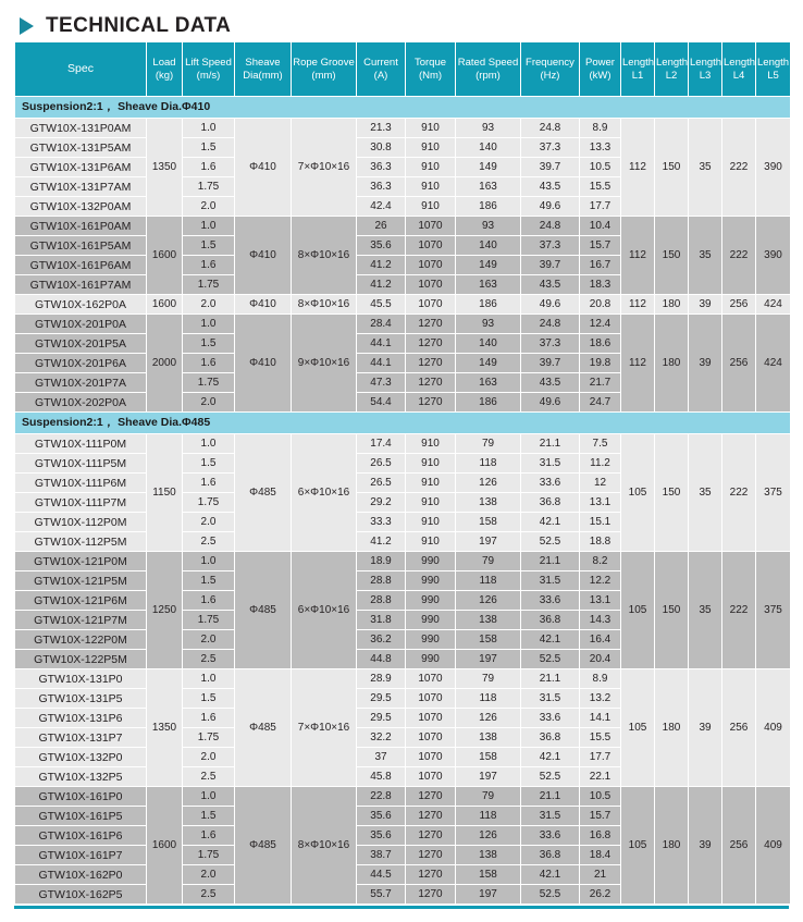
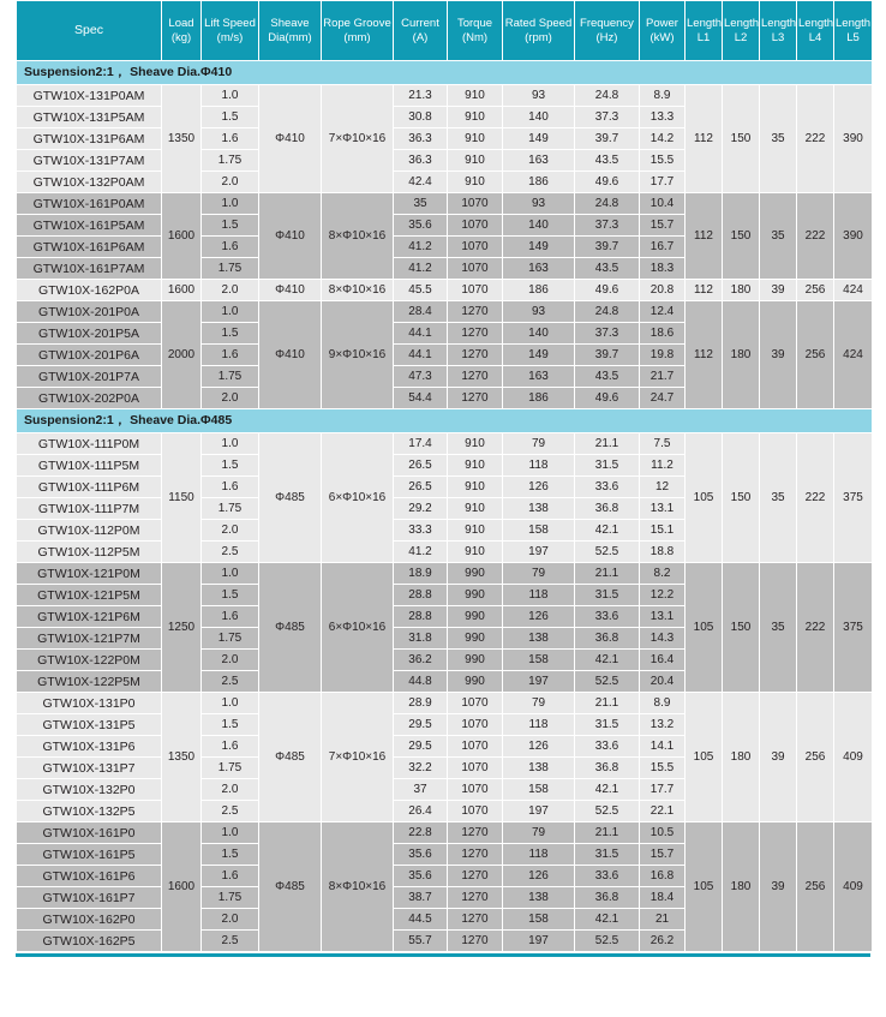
- TECHNICAL DATA
  Spec	Load(kg)	Lift Speed(m/s)	SheaveDia(mm)	Rope Groove(mm)	Current(A)	Torque(Nm)	Rated Speed(rpm)	Frequency(Hz)	Power(kW)	LengthL1	LengthL2	LengthL3	LengthL4	LengthL5
  Suspension2:1， Sheave Dia.Φ410
  GTW10X-131P0AM	1350	1.0	Φ410	7×Φ10×16	21.3	910	93	24.8	8.9	112	150	35	222	390
  GTW10X-131P5AM	1.5	30.8	910	140	37.3	13.3
- GTW10X-131P6AM	1.6	36.3	910	149	39.7	10.5
+ GTW10X-131P6AM	1.6	36.3	910	149	39.7	14.2
  GTW10X-131P7AM	1.75	36.3	910	163	43.5	15.5
  GTW10X-132P0AM	2.0	42.4	910	186	49.6	17.7
- GTW10X-161P0AM	1600	1.0	Φ410	8×Φ10×16	26	1070	93	24.8	10.4	112	150	35	222	390
+ GTW10X-161P0AM	1600	1.0	Φ410	8×Φ10×16	35	1070	93	24.8	10.4	112	150	35	222	390
  GTW10X-161P5AM	1.5	35.6	1070	140	37.3	15.7
  GTW10X-161P6AM	1.6	41.2	1070	149	39.7	16.7
  GTW10X-161P7AM	1.75	41.2	1070	163	43.5	18.3
  GTW10X-162P0A	1600	2.0	Φ410	8×Φ10×16	45.5	1070	186	49.6	20.8	112	180	39	256	424
  GTW10X-201P0A	2000	1.0	Φ410	9×Φ10×16	28.4	1270	93	24.8	12.4	112	180	39	256	424
  GTW10X-201P5A	1.5	44.1	1270	140	37.3	18.6
  GTW10X-201P6A	1.6	44.1	1270	149	39.7	19.8
  GTW10X-201P7A	1.75	47.3	1270	163	43.5	21.7
  GTW10X-202P0A	2.0	54.4	1270	186	49.6	24.7
  Suspension2:1， Sheave Dia.Φ485
  GTW10X-111P0M	1150	1.0	Φ485	6×Φ10×16	17.4	910	79	21.1	7.5	105	150	35	222	375
  GTW10X-111P5M	1.5	26.5	910	118	31.5	11.2
  GTW10X-111P6M	1.6	26.5	910	126	33.6	12
  GTW10X-111P7M	1.75	29.2	910	138	36.8	13.1
  GTW10X-112P0M	2.0	33.3	910	158	42.1	15.1
  GTW10X-112P5M	2.5	41.2	910	197	52.5	18.8
  GTW10X-121P0M	1250	1.0	Φ485	6×Φ10×16	18.9	990	79	21.1	8.2	105	150	35	222	375
  GTW10X-121P5M	1.5	28.8	990	118	31.5	12.2
  GTW10X-121P6M	1.6	28.8	990	126	33.6	13.1
  GTW10X-121P7M	1.75	31.8	990	138	36.8	14.3
  GTW10X-122P0M	2.0	36.2	990	158	42.1	16.4
  GTW10X-122P5M	2.5	44.8	990	197	52.5	20.4
  GTW10X-131P0	1350	1.0	Φ485	7×Φ10×16	28.9	1070	79	21.1	8.9	105	180	39	256	409
  GTW10X-131P5	1.5	29.5	1070	118	31.5	13.2
  GTW10X-131P6	1.6	29.5	1070	126	33.6	14.1
  GTW10X-131P7	1.75	32.2	1070	138	36.8	15.5
  GTW10X-132P0	2.0	37	1070	158	42.1	17.7
- GTW10X-132P5	2.5	45.8	1070	197	52.5	22.1
+ GTW10X-132P5	2.5	26.4	1070	197	52.5	22.1
  GTW10X-161P0	1600	1.0	Φ485	8×Φ10×16	22.8	1270	79	21.1	10.5	105	180	39	256	409
  GTW10X-161P5	1.5	35.6	1270	118	31.5	15.7
  GTW10X-161P6	1.6	35.6	1270	126	33.6	16.8
  GTW10X-161P7	1.75	38.7	1270	138	36.8	18.4
  GTW10X-162P0	2.0	44.5	1270	158	42.1	21
  GTW10X-162P5	2.5	55.7	1270	197	52.5	26.2
